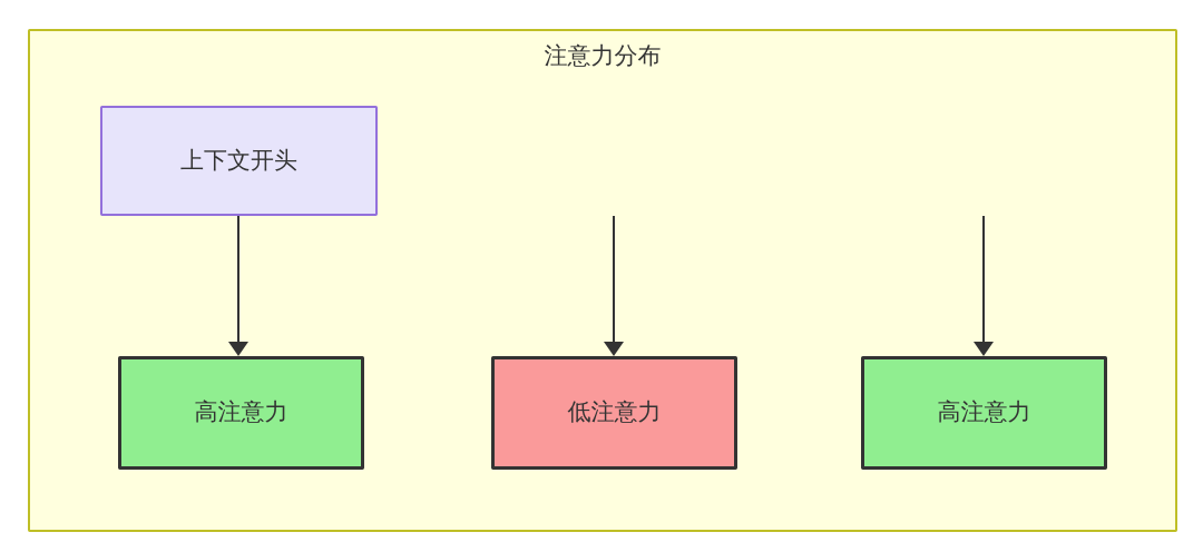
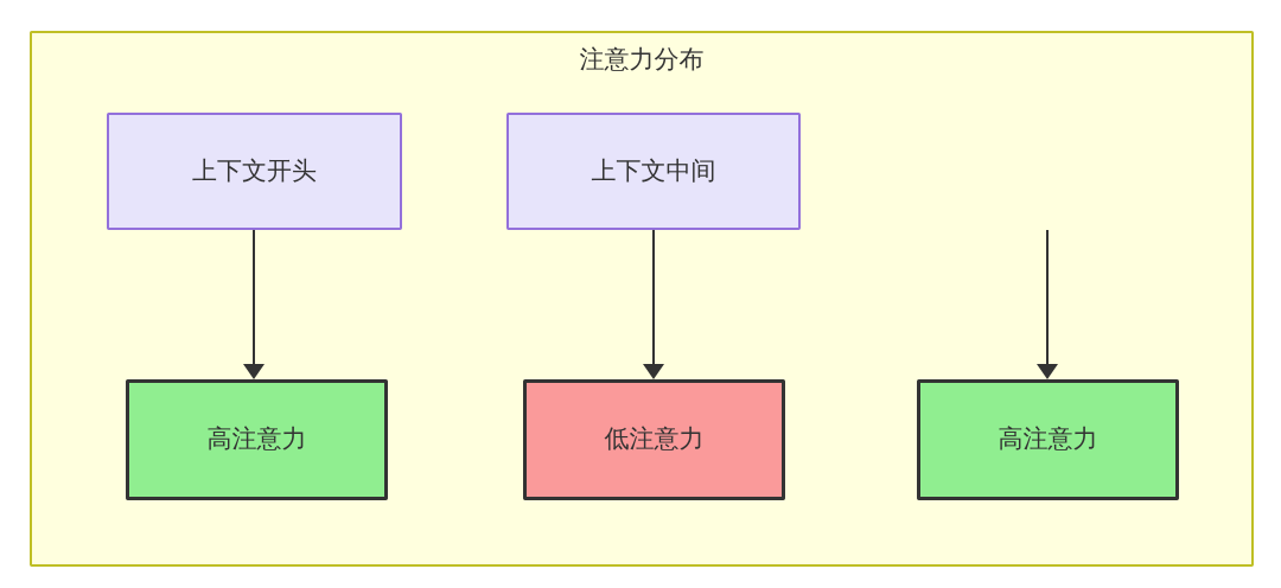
  注意力分布
  上下文开头
  高注意力
+ 上下文中间
  低注意力
  高注意力
